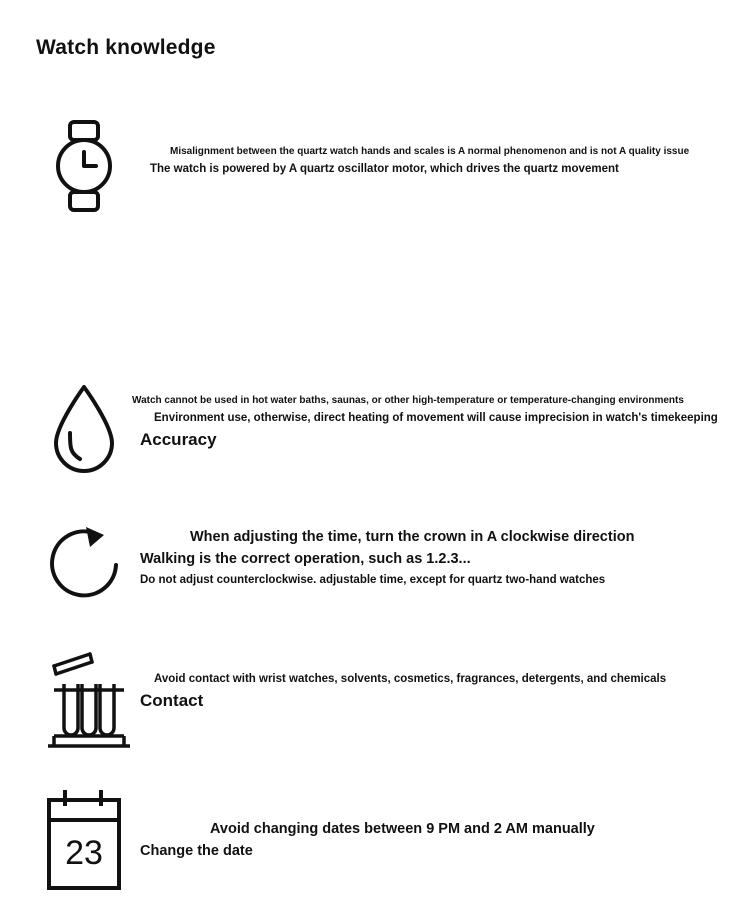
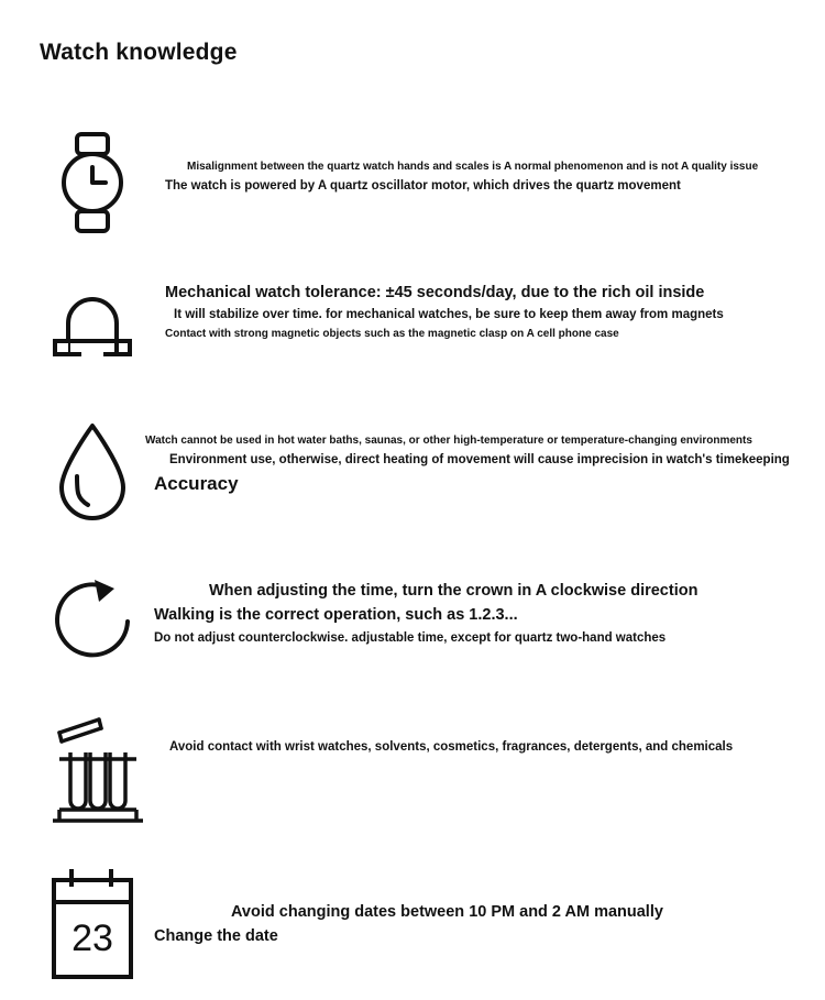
  Watch knowledge
  Misalignment between the quartz watch hands and scales is A normal phenomenon and is not A quality issue
  The watch is powered by A quartz oscillator motor, which drives the quartz movement
+ Mechanical watch tolerance: ±45 seconds/day, due to the rich oil inside
+ It will stabilize over time. for mechanical watches, be sure to keep them away from magnets
+ Contact with strong magnetic objects such as the magnetic clasp on A cell phone case
  Watch cannot be used in hot water baths, saunas, or other high-temperature or temperature-changing environments
  Environment use, otherwise, direct heating of movement will cause imprecision in watch's timekeeping
  Accuracy
  When adjusting the time, turn the crown in A clockwise direction
  Walking is the correct operation, such as 1.2.3...
  Do not adjust counterclockwise. adjustable time, except for quartz two-hand watches
  Avoid contact with wrist watches, solvents, cosmetics, fragrances, detergents, and chemicals
- Contact
  23
- Avoid changing dates between 9 PM and 2 AM manually
+ Avoid changing dates between 10 PM and 2 AM manually
  Change the date
